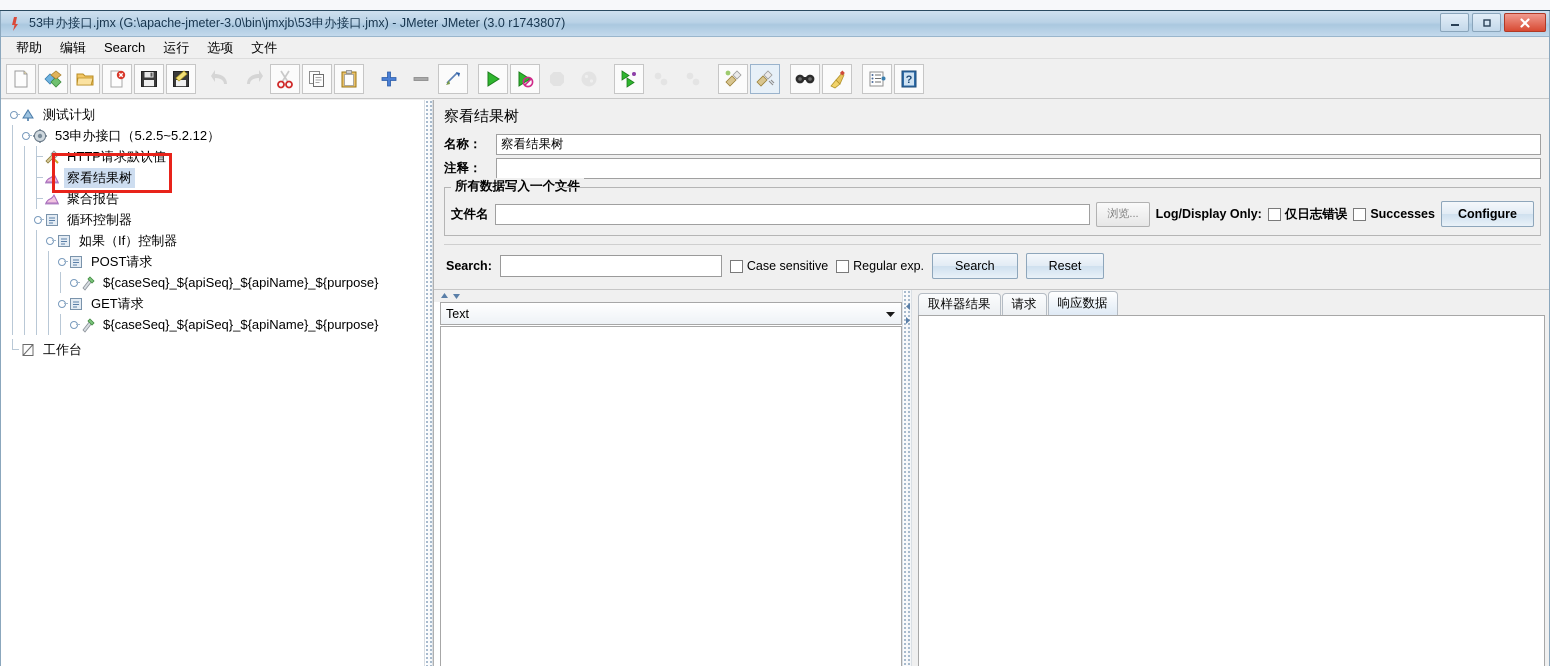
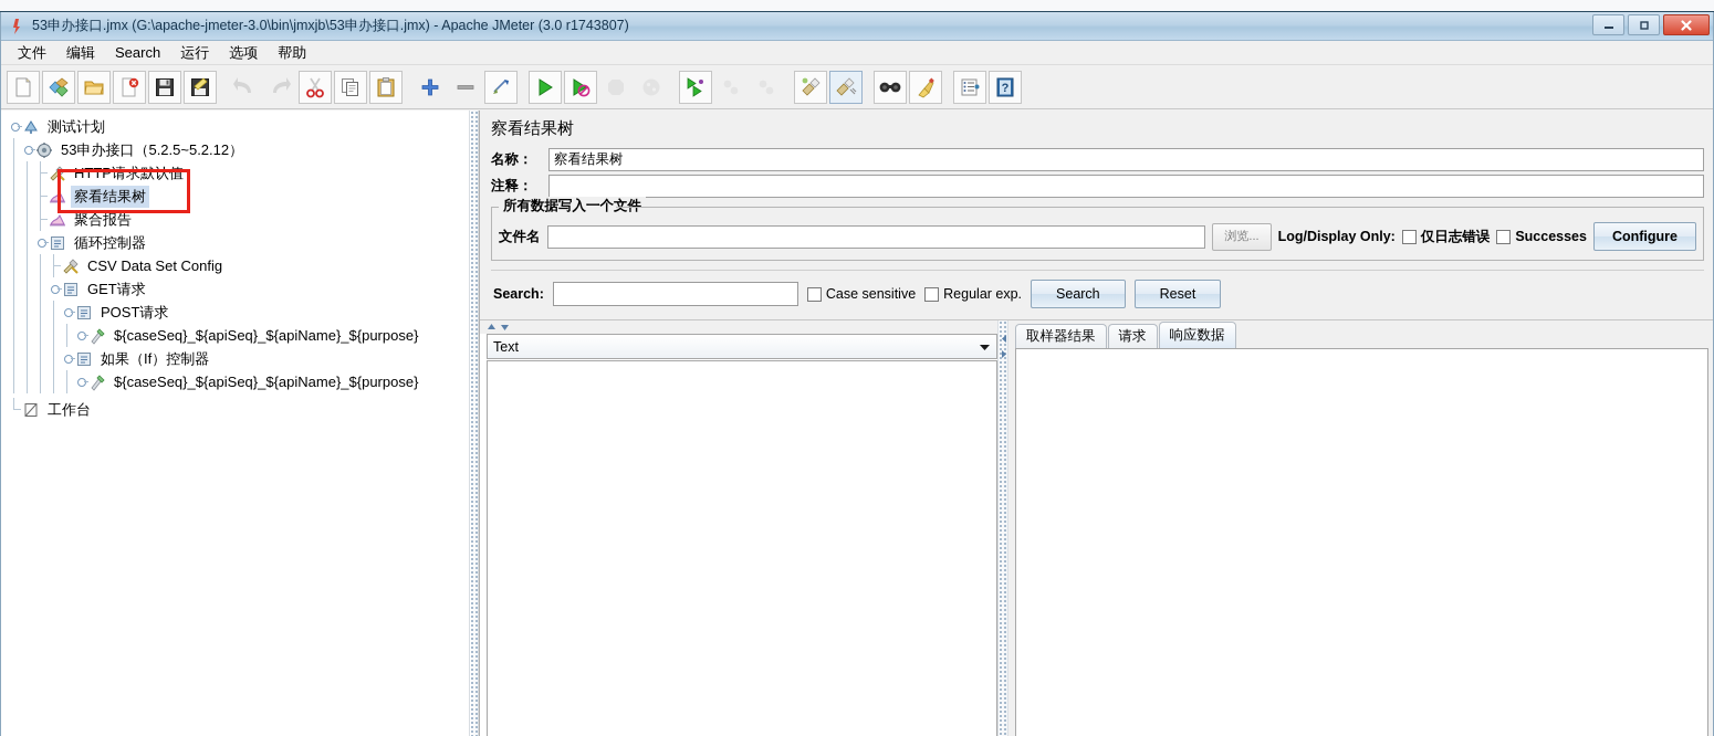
- 53申办接口.jmx (G:\apache-jmeter-3.0\bin\jmxjb\53申办接口.jmx) - JMeter JMeter (3.0 r1743807)
+ 53申办接口.jmx (G:\apache-jmeter-3.0\bin\jmxjb\53申办接口.jmx) - Apache JMeter (3.0 r1743807)
- 帮助
+ 文件
  编辑
  Search
  运行
  选项
- 文件
+ 帮助
  ?
  测试计划
  53申办接口（5.2.5~5.2.12）
  HTTP请求默认值
  察看结果树
  聚合报告
  循环控制器
+ CSV Data Set Config
- 如果（If）控制器
+ GET请求
  POST请求
  ${caseSeq}_${apiSeq}_${apiName}_${purpose}
- GET请求
+ 如果（If）控制器
  ${caseSeq}_${apiSeq}_${apiName}_${purpose}
  工作台
  察看结果树
  名称：
  察看结果树
  注释：
  所有数据写入一个文件
  文件名
  浏览...
  Log/Display Only:
  仅日志错误
  Successes
  Configure
  Search:
  Case sensitive
  Regular exp.
  Search
  Reset
  Text
  取样器结果
  请求
  响应数据
